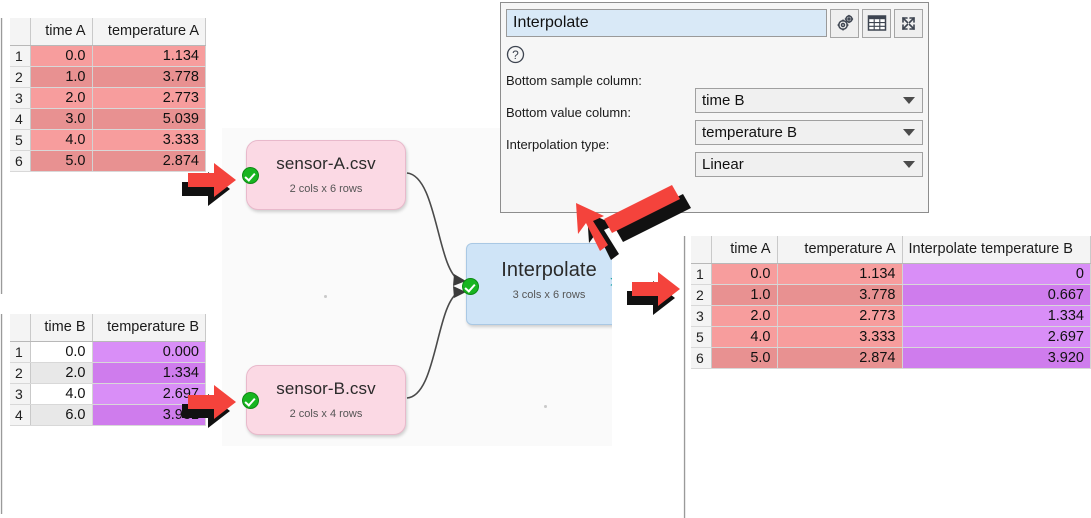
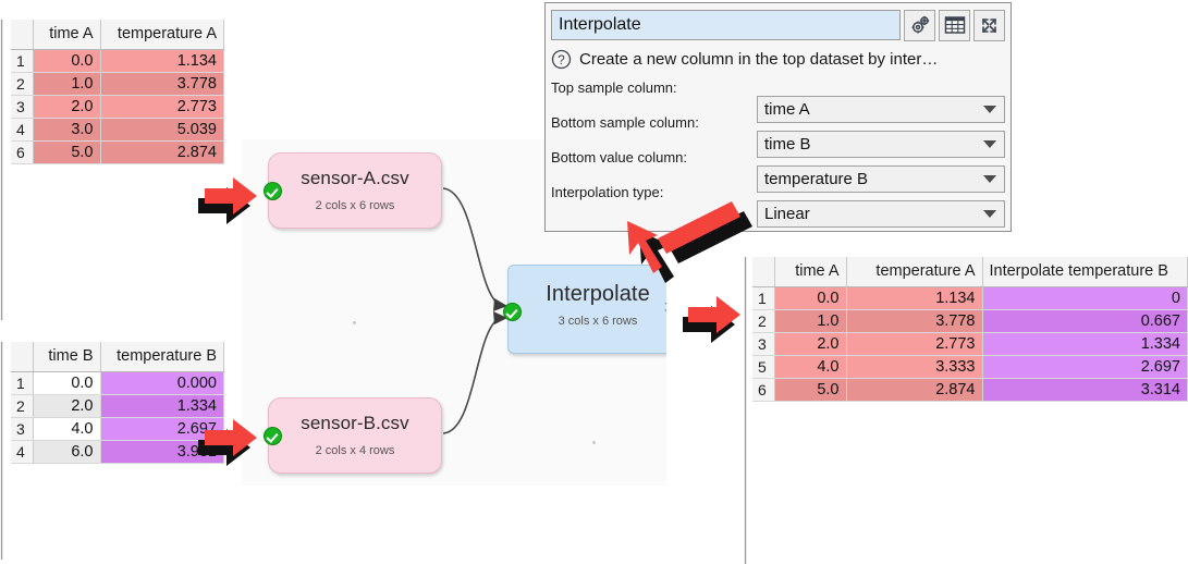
  	time A	temperature A
  1	0.0	1.134
  2	1.0	3.778
  3	2.0	2.773
  4	3.0	5.039
- 5	4.0	3.333
  6	5.0	2.874
  	time B	temperature B
  1	0.0	0.000
  2	2.0	1.334
  3	4.0	2.697
  4	6.0	3.9
  	time A	temperature A	Interpolate temperature B
  1	0.0	1.134	0
  2	1.0	3.778	0.667
  3	2.0	2.773	1.334
  5	4.0	3.333	2.697
- 6	5.0	2.874	3.920
+ 6	5.0	2.874	3.314
  sensor-A.csv
  2 cols x 6 rows
  sensor-B.csv
  2 cols x 4 rows
  Interpolate
  3 cols x 6 rows
  Interpolate
  ?
+ Create a new column in the top dataset by inter…
+ Top sample column:
+ time A
  Bottom sample column:
  time B
  Bottom value column:
  temperature B
  Interpolation type:
  Linear
